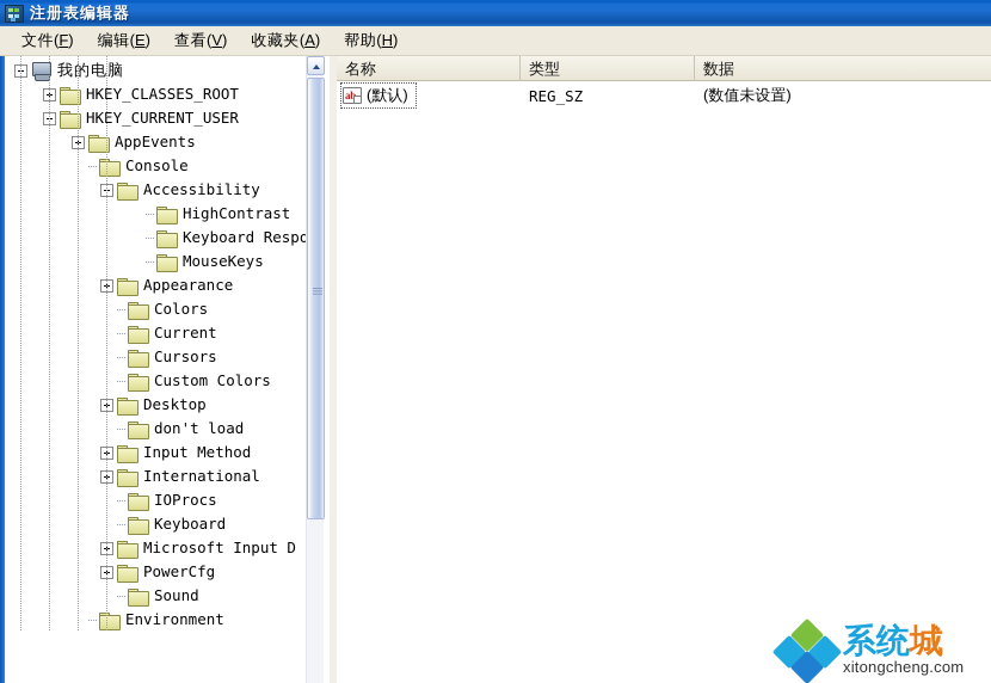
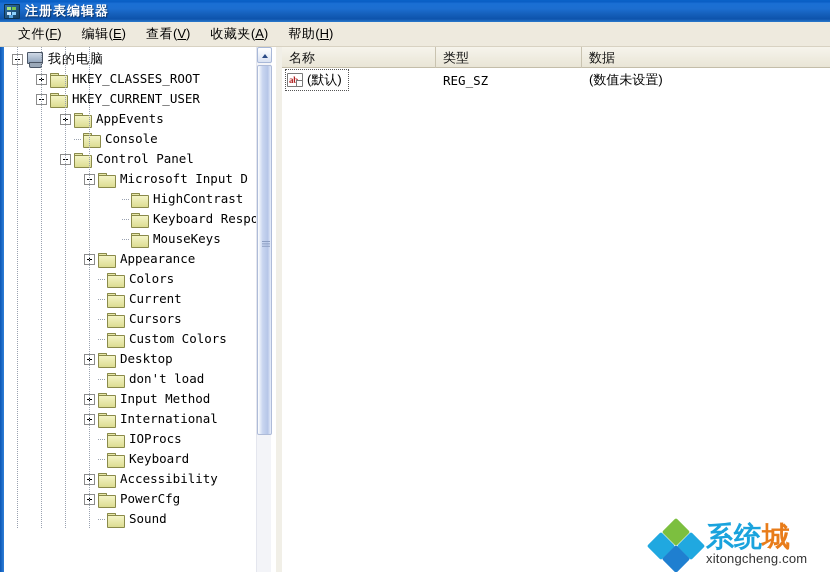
  注册表编辑器
  文件(F)
  编辑(E)
  查看(V)
  收藏夹(A)
  帮助(H)
  我的电脑
  HKEY_CLASSES_ROOT
  HKEY_CURRENT_USER
  AppEvents
  Console
+ Control Panel
- Accessibility
+ Microsoft Input D
  HighContrast
  Keyboard Respo
  MouseKeys
  Appearance
  Colors
  Current
  Cursors
  Custom Colors
  Desktop
  don't load
  Input Method
  International
  IOProcs
  Keyboard
- Microsoft Input D
+ Accessibility
  PowerCfg
  Sound
- Environment
  名称
  类型
  数据
  (默认)
  REG_SZ
  (数值未设置)
  系统城
  xitongcheng.com
